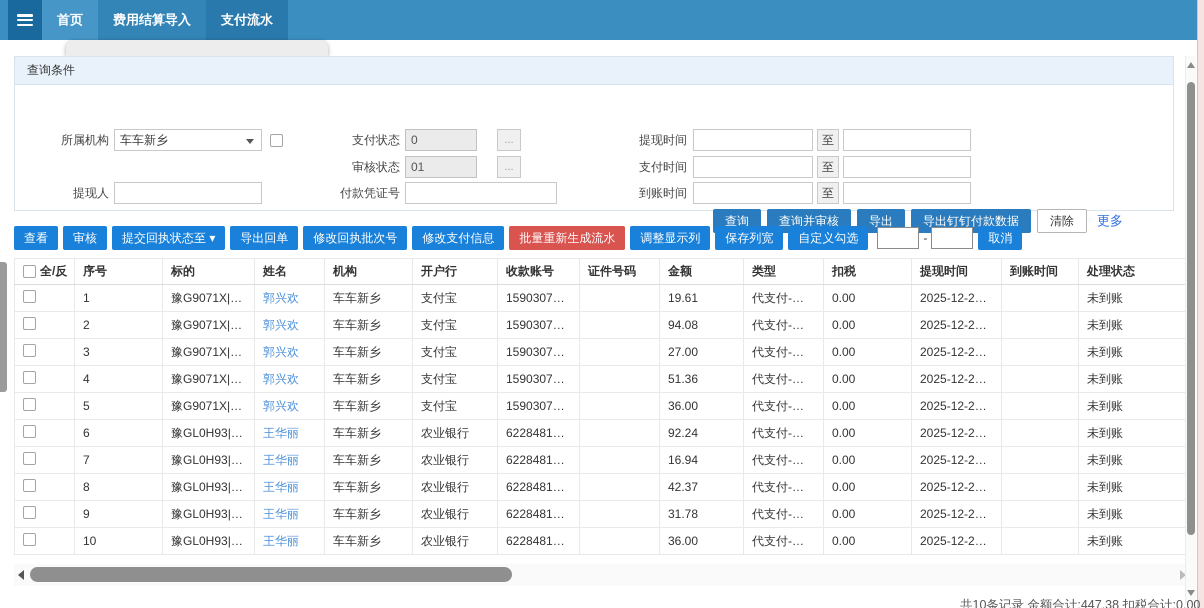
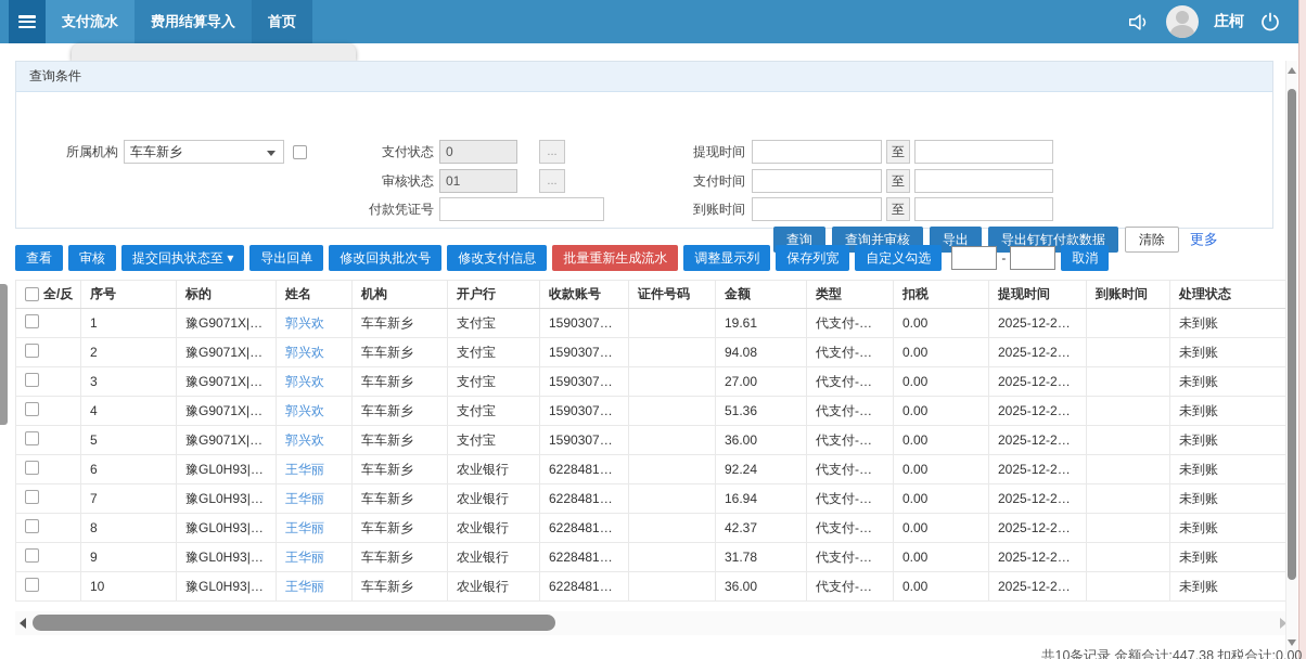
- 首页
+ 支付流水
  费用结算导入
- 支付流水
+ 首页
+ 庄柯
  查询条件
  所属机构
  车车新乡
  支付状态
  0
  ...
  提现时间
  至
  审核状态
  01
  ...
  支付时间
  至
- 提现人
  付款凭证号
  到账时间
  至
  查询
  查询并审核
  导出
  导出钉钉付款数据
  清除
  更多
  查看
  审核
  提交回执状态至 ▾
  导出回单
  修改回执批次号
  修改支付信息
  批量重新生成流水
  调整显示列
  保存列宽
  自定义勾选
  -
  取消
  全/反	序号	标的	姓名	机构	开户行	收款账号	证件号码	金额	类型	扣税	提现时间	到账时间	处理状态
  	1	豫G9071X|LV...	郭兴欢	车车新乡	支付宝	15903078884		19.61	代支付-价值..	0.00	2025-12-23 ...		未到账
  	2	豫G9071X|LV...	郭兴欢	车车新乡	支付宝	15903078884		94.08	代支付-价值..	0.00	2025-12-23 ...		未到账
  	3	豫G9071X|LV...	郭兴欢	车车新乡	支付宝	15903078884		27.00	代支付-价值..	0.00	2025-12-23 ...		未到账
  	4	豫G9071X|LV...	郭兴欢	车车新乡	支付宝	15903078884		51.36	代支付-价值..	0.00	2025-12-23 ...		未到账
  	5	豫G9071X|LV...	郭兴欢	车车新乡	支付宝	15903078884		36.00	代支付-价值..	0.00	2025-12-23 ...		未到账
  	6	豫GL0H93|LV...	王华丽	车车新乡	农业银行	6228481366..		92.24	代支付-价值..	0.00	2025-12-23 ...		未到账
  	7	豫GL0H93|LV...	王华丽	车车新乡	农业银行	6228481366..		16.94	代支付-价值..	0.00	2025-12-23 ...		未到账
  	8	豫GL0H93|LV...	王华丽	车车新乡	农业银行	6228481366..		42.37	代支付-价值..	0.00	2025-12-23 ...		未到账
  	9	豫GL0H93|LV...	王华丽	车车新乡	农业银行	6228481366..		31.78	代支付-价值..	0.00	2025-12-23 ...		未到账
  	10	豫GL0H93|LV...	王华丽	车车新乡	农业银行	6228481366..		36.00	代支付-价值..	0.00	2025-12-23 ...		未到账
  共10条记录 金额合计:447.38 扣税合计:0.00
